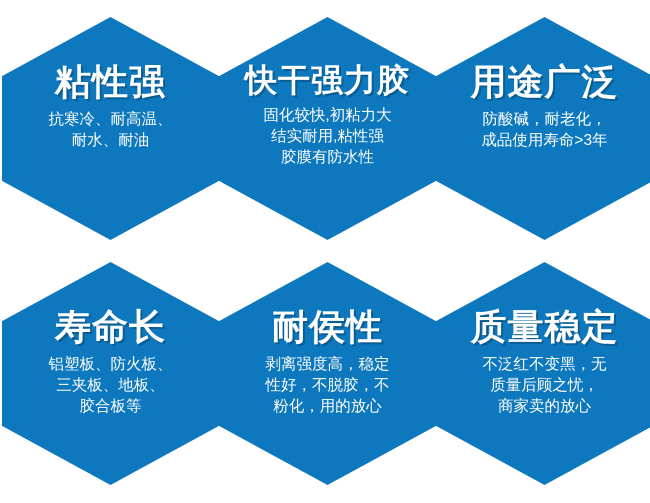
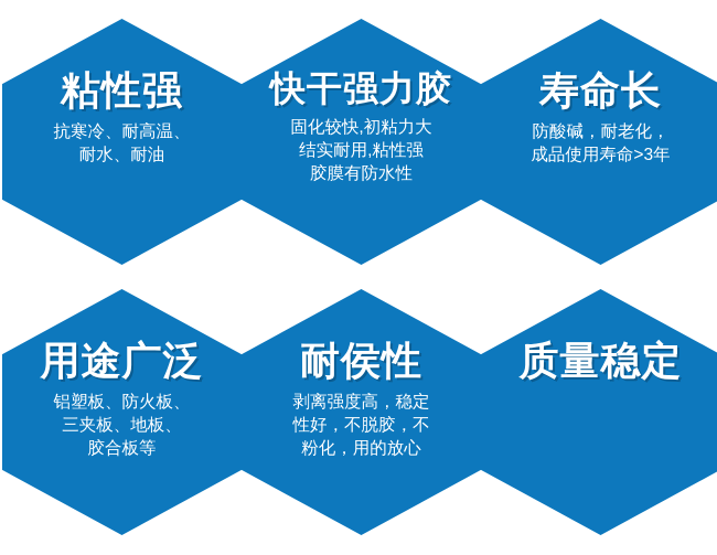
  粘性强
  抗寒冷、耐高温、
  耐水、耐油
  快干强力胶
  固化较快,初粘力大
  结实耐用,粘性强
  胶膜有防水性
- 用途广泛
+ 寿命长
  防酸碱，耐老化，
  成品使用寿命>3年
- 寿命长
+ 用途广泛
  铝塑板、防火板、
  三夹板、地板、
  胶合板等
  耐侯性
  剥离强度高，稳定
  性好，不脱胶，不
  粉化，用的放心
  质量稳定
- 不泛红不变黑，无
- 质量后顾之忧，
- 商家卖的放心
